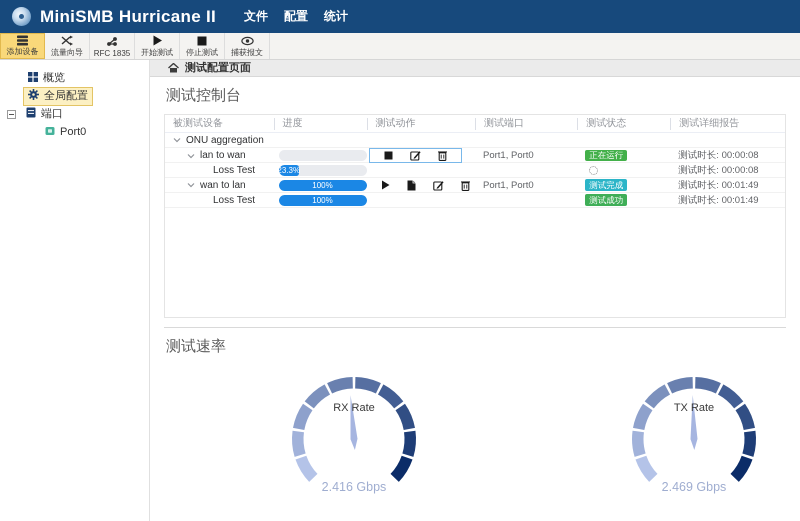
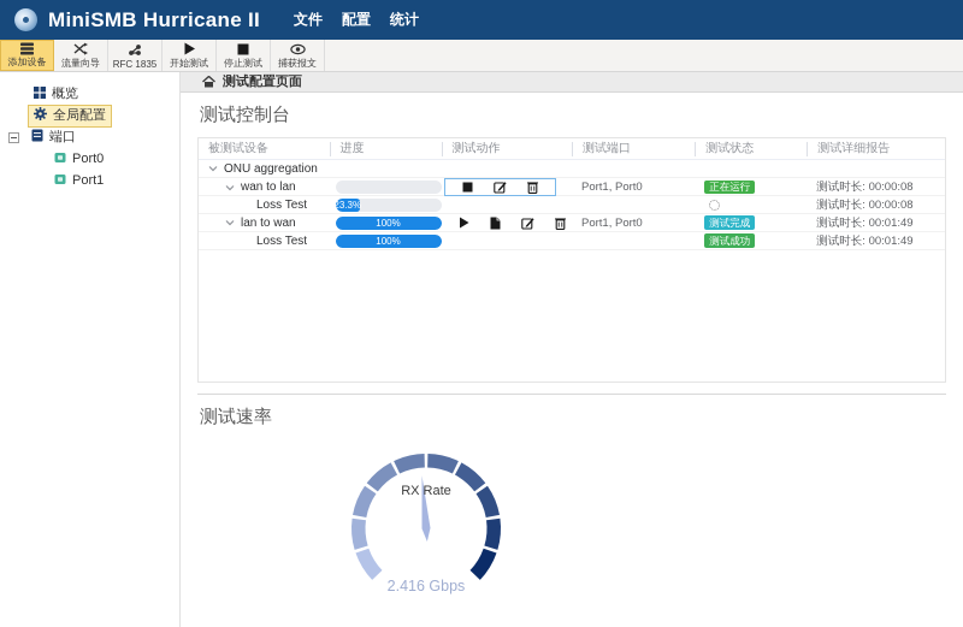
  MiniSMB Hurricane II
  文件
  配置
  统计
  添加设备
  流量向导
  RFC 1835
  开始测试
  停止测试
  捕获报文
  概览
  全局配置
  端口
  Port0
+ Port1
  测试配置页面
  测试控制台
  被测试设备
  进度
  测试动作
  测试端口
  测试状态
  测试详细报告
  ONU aggregation
- lan to wan
+ wan to lan
  Port1, Port0
  正在运行
  测试时长: 00:00:08
  Loss Test
  23.3%
  测试时长: 00:00:08
- wan to lan
+ lan to wan
  100%
  Port1, Port0
  测试完成
  测试时长: 00:01:49
  Loss Test
  100%
  测试成功
  测试时长: 00:01:49
  测试速率
  RX Rate
  2.416 Gbps
- TX Rate
- 2.469 Gbps
